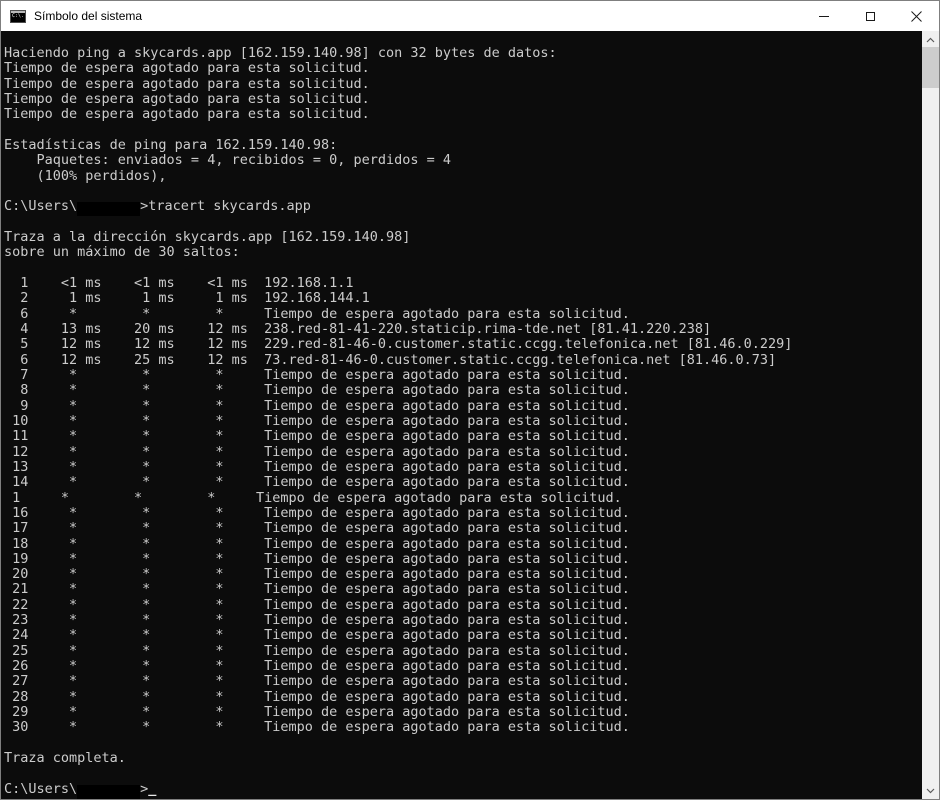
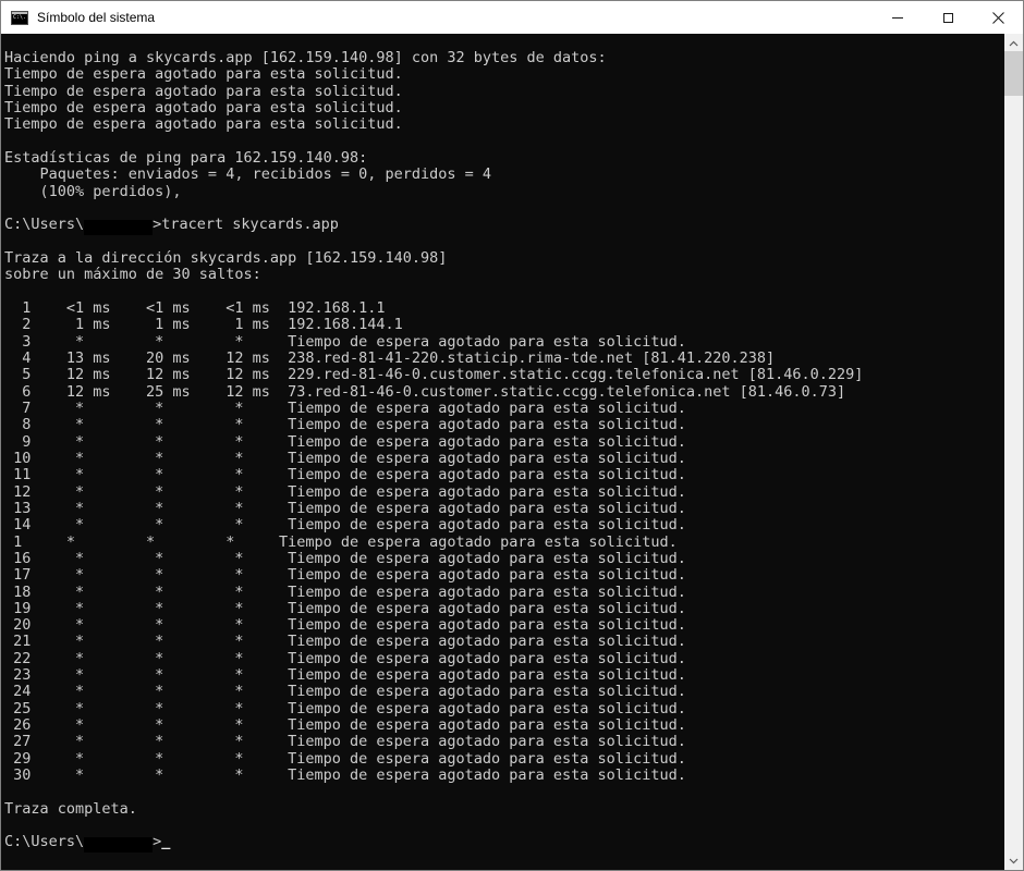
  Símbolo del sistema
  Haciendo ping a skycards.app [162.159.140.98] con 32 bytes de datos:
  Tiempo de espera agotado para esta solicitud.
  Tiempo de espera agotado para esta solicitud.
  Tiempo de espera agotado para esta solicitud.
  Tiempo de espera agotado para esta solicitud.
  Estadísticas de ping para 162.159.140.98:
  Paquetes: enviados = 4, recibidos = 0, perdidos = 4
  (100% perdidos),
  C:\Users\ >tracert skycards.app
  Traza a la dirección skycards.app [162.159.140.98]
  sobre un máximo de 30 saltos:
  1 <1 ms <1 ms <1 ms 192.168.1.1
  2 1 ms 1 ms 1 ms 192.168.144.1
- 6 * * * Tiempo de espera agotado para esta solicitud.
+ 3 * * * Tiempo de espera agotado para esta solicitud.
  4 13 ms 20 ms 12 ms 238.red-81-41-220.staticip.rima-tde.net [81.41.220.238]
  5 12 ms 12 ms 12 ms 229.red-81-46-0.customer.static.ccgg.telefonica.net [81.46.0.229]
  6 12 ms 25 ms 12 ms 73.red-81-46-0.customer.static.ccgg.telefonica.net [81.46.0.73]
  7 * * * Tiempo de espera agotado para esta solicitud.
  8 * * * Tiempo de espera agotado para esta solicitud.
  9 * * * Tiempo de espera agotado para esta solicitud.
  10 * * * Tiempo de espera agotado para esta solicitud.
  11 * * * Tiempo de espera agotado para esta solicitud.
  12 * * * Tiempo de espera agotado para esta solicitud.
  13 * * * Tiempo de espera agotado para esta solicitud.
  14 * * * Tiempo de espera agotado para esta solicitud.
  1 * * * Tiempo de espera agotado para esta solicitud.
  16 * * * Tiempo de espera agotado para esta solicitud.
  17 * * * Tiempo de espera agotado para esta solicitud.
  18 * * * Tiempo de espera agotado para esta solicitud.
  19 * * * Tiempo de espera agotado para esta solicitud.
  20 * * * Tiempo de espera agotado para esta solicitud.
  21 * * * Tiempo de espera agotado para esta solicitud.
  22 * * * Tiempo de espera agotado para esta solicitud.
  23 * * * Tiempo de espera agotado para esta solicitud.
  24 * * * Tiempo de espera agotado para esta solicitud.
  25 * * * Tiempo de espera agotado para esta solicitud.
  26 * * * Tiempo de espera agotado para esta solicitud.
  27 * * * Tiempo de espera agotado para esta solicitud.
- 28 * * * Tiempo de espera agotado para esta solicitud.
  29 * * * Tiempo de espera agotado para esta solicitud.
  30 * * * Tiempo de espera agotado para esta solicitud.
  Traza completa.
  C:\Users\ >_
